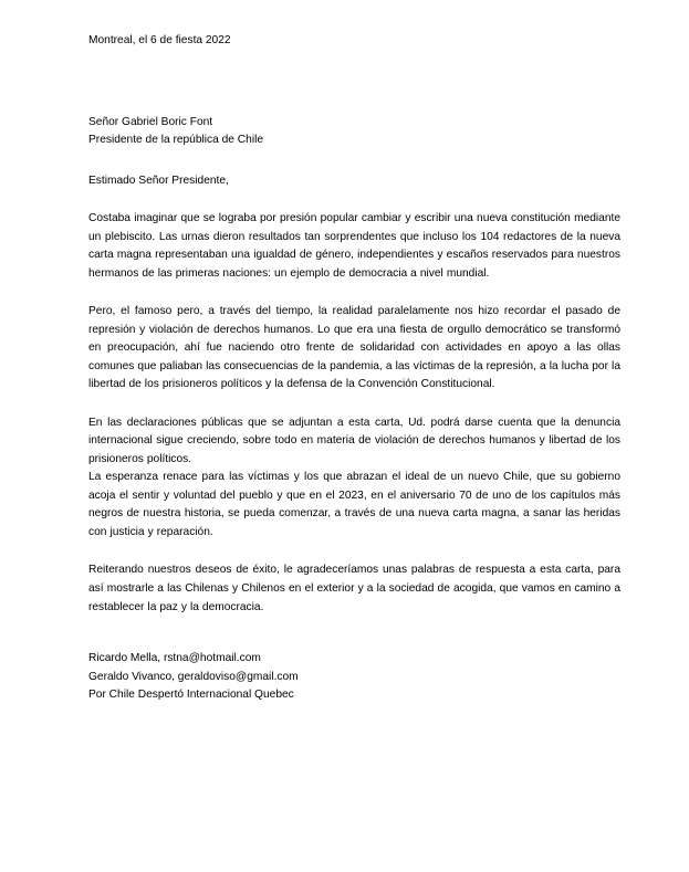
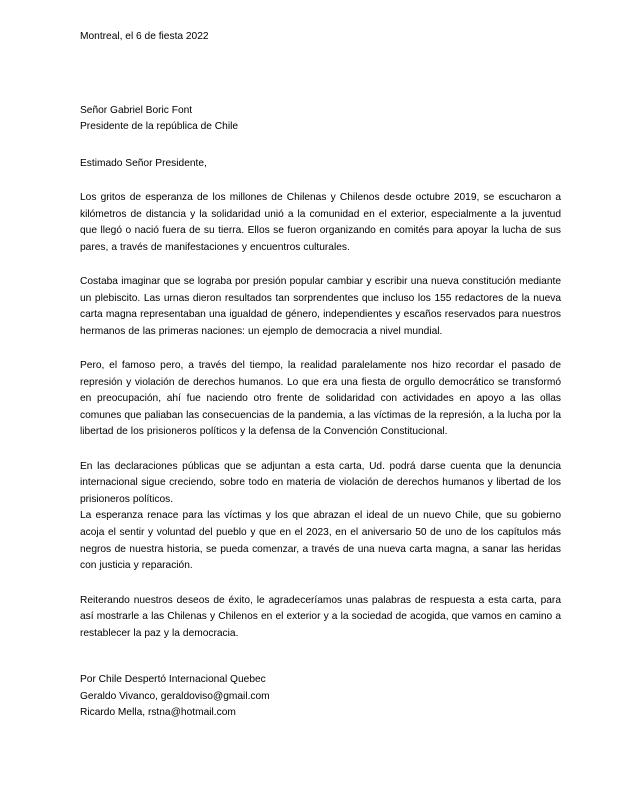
  Montreal, el 6 de fiesta 2022
  Señor Gabriel Boric Font
  Presidente de la república de Chile
  Estimado Señor Presidente,
+ Los gritos de esperanza de los millones de Chilenas y Chilenos desde octubre 2019, se escucharon a kilómetros de distancia y la solidaridad unió a la comunidad en el exterior, especialmente a la juventud que llegó o nació fuera de su tierra. Ellos se fueron organizando en comités para apoyar la lucha de sus pares, a través de manifestaciones y encuentros culturales.
- Costaba imaginar que se lograba por presión popular cambiar y escribir una nueva constitución mediante un plebiscito. Las urnas dieron resultados tan sorprendentes que incluso los 104 redactores de la nueva carta magna representaban una igualdad de género, independientes y escaños reservados para nuestros hermanos de las primeras naciones: un ejemplo de democracia a nivel mundial.
+ Costaba imaginar que se lograba por presión popular cambiar y escribir una nueva constitución mediante un plebiscito. Las urnas dieron resultados tan sorprendentes que incluso los 155 redactores de la nueva carta magna representaban una igualdad de género, independientes y escaños reservados para nuestros hermanos de las primeras naciones: un ejemplo de democracia a nivel mundial.
  Pero, el famoso pero, a través del tiempo, la realidad paralelamente nos hizo recordar el pasado de represión y violación de derechos humanos. Lo que era una fiesta de orgullo democrático se transformó en preocupación, ahí fue naciendo otro frente de solidaridad con actividades en apoyo a las ollas comunes que paliaban las consecuencias de la pandemia, a las víctimas de la represión, a la lucha por la libertad de los prisioneros políticos y la defensa de la Convención Constitucional.
  En las declaraciones públicas que se adjuntan a esta carta, Ud. podrá darse cuenta que la denuncia internacional sigue creciendo, sobre todo en materia de violación de derechos humanos y libertad de los prisioneros políticos.
- La esperanza renace para las víctimas y los que abrazan el ideal de un nuevo Chile, que su gobierno acoja el sentir y voluntad del pueblo y que en el 2023, en el aniversario 70 de uno de los capítulos más negros de nuestra historia, se pueda comenzar, a través de una nueva carta magna, a sanar las heridas con justicia y reparación.
+ La esperanza renace para las víctimas y los que abrazan el ideal de un nuevo Chile, que su gobierno acoja el sentir y voluntad del pueblo y que en el 2023, en el aniversario 50 de uno de los capítulos más negros de nuestra historia, se pueda comenzar, a través de una nueva carta magna, a sanar las heridas con justicia y reparación.
  Reiterando nuestros deseos de éxito, le agradeceríamos unas palabras de respuesta a esta carta, para así mostrarle a las Chilenas y Chilenos en el exterior y a la sociedad de acogida, que vamos en camino a restablecer la paz y la democracia.
- Ricardo Mella, rstna@hotmail.com
+ Por Chile Despertó Internacional Quebec
  Geraldo Vivanco, geraldoviso@gmail.com
- Por Chile Despertó Internacional Quebec
+ Ricardo Mella, rstna@hotmail.com
